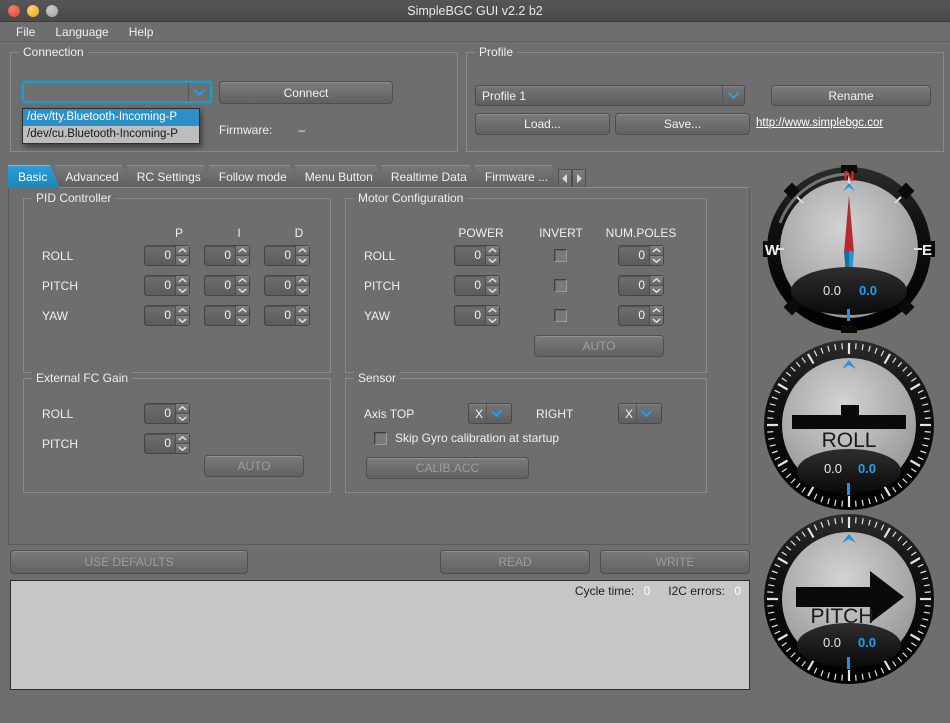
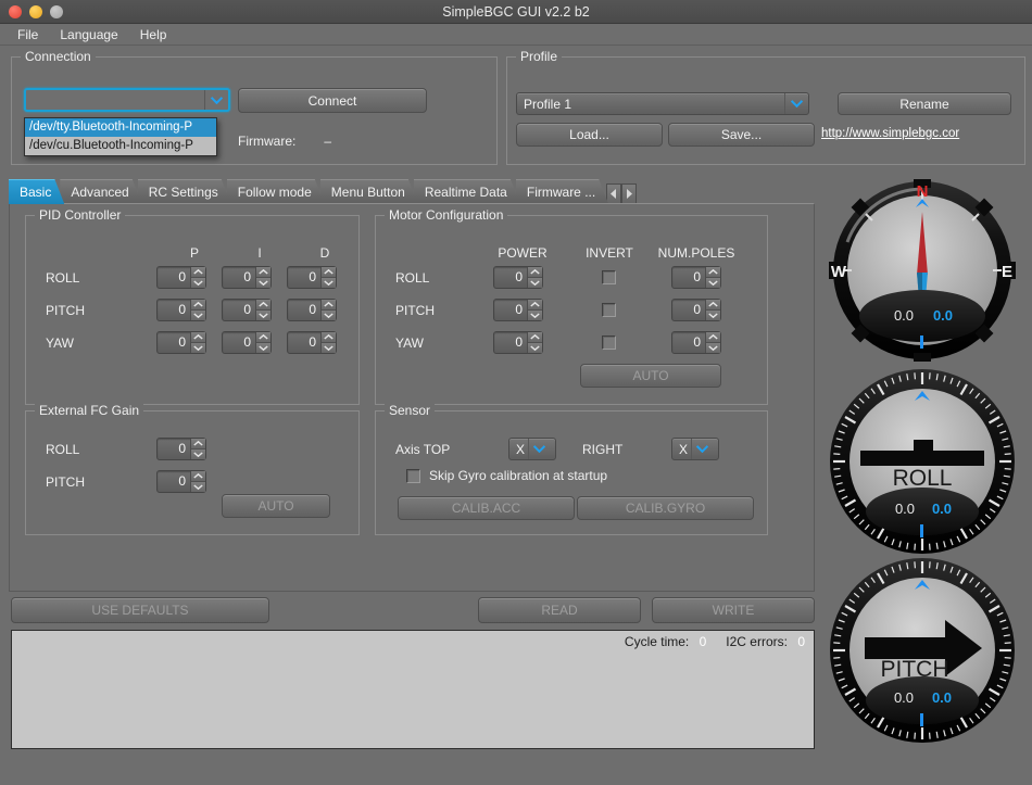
  SimpleBGC GUI v2.2 b2
  File
  Language
  Help
  Connection
  /dev/tty.Bluetooth-Incoming-P
  /dev/cu.Bluetooth-Incoming-P
  Connect
  Firmware:
  –
  Profile
  Profile 1
  Rename
  Load...
  Save...
  http://www.simplebgc.cor
  Basic
  Advanced
  RC Settings
  Follow mode
  Menu Button
  Realtime Data
  Firmware ...
  PID Controller
  P
  I
  D
  ROLL
  0
  0
  0
  PITCH
  0
  0
  0
  YAW
  0
  0
  0
  Motor Configuration
  POWER
  INVERT
  NUM.POLES
  ROLL
  0
  0
  PITCH
  0
  0
  YAW
  0
  0
  AUTO
  External FC Gain
  ROLL
  0
  PITCH
  0
  AUTO
  Sensor
  Axis TOP
  X
  RIGHT
  X
  Skip Gyro calibration at startup
  CALIB.ACC
+ CALIB.GYRO
  USE DEFAULTS
  READ
  WRITE
  Cycle time: 0
  I2C errors: 0
  N
  W
  E
  0.0
  0.0
  ROLL
  0.0
  0.0
  PITCH
  0.0
  0.0
